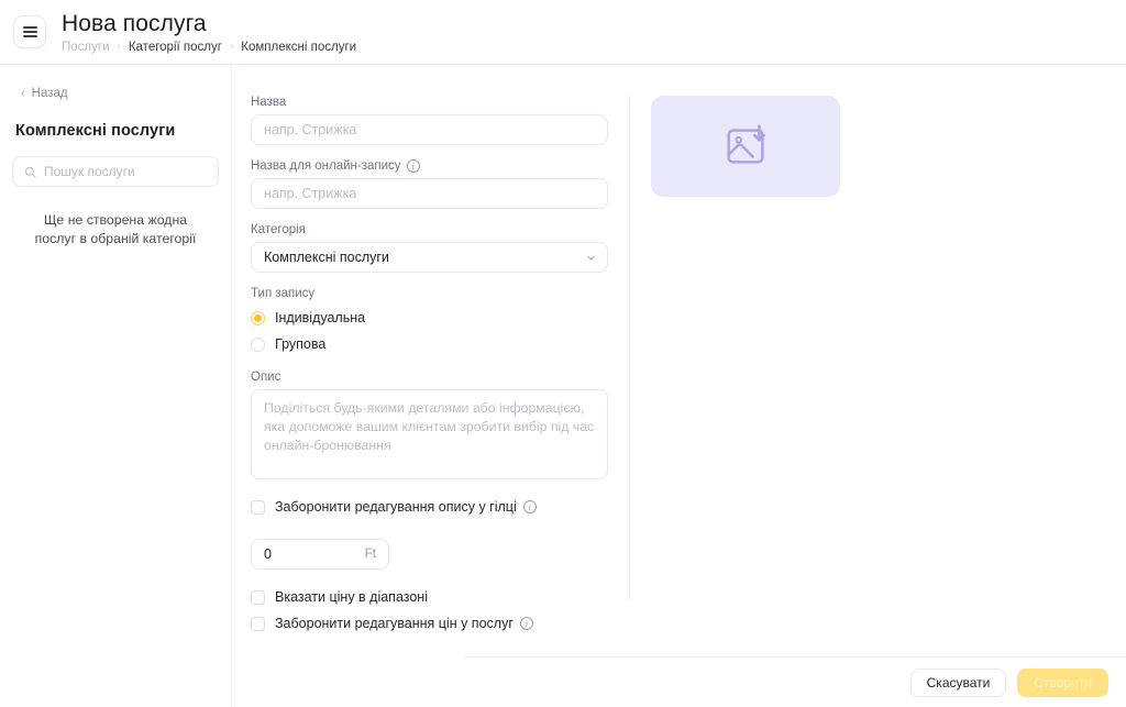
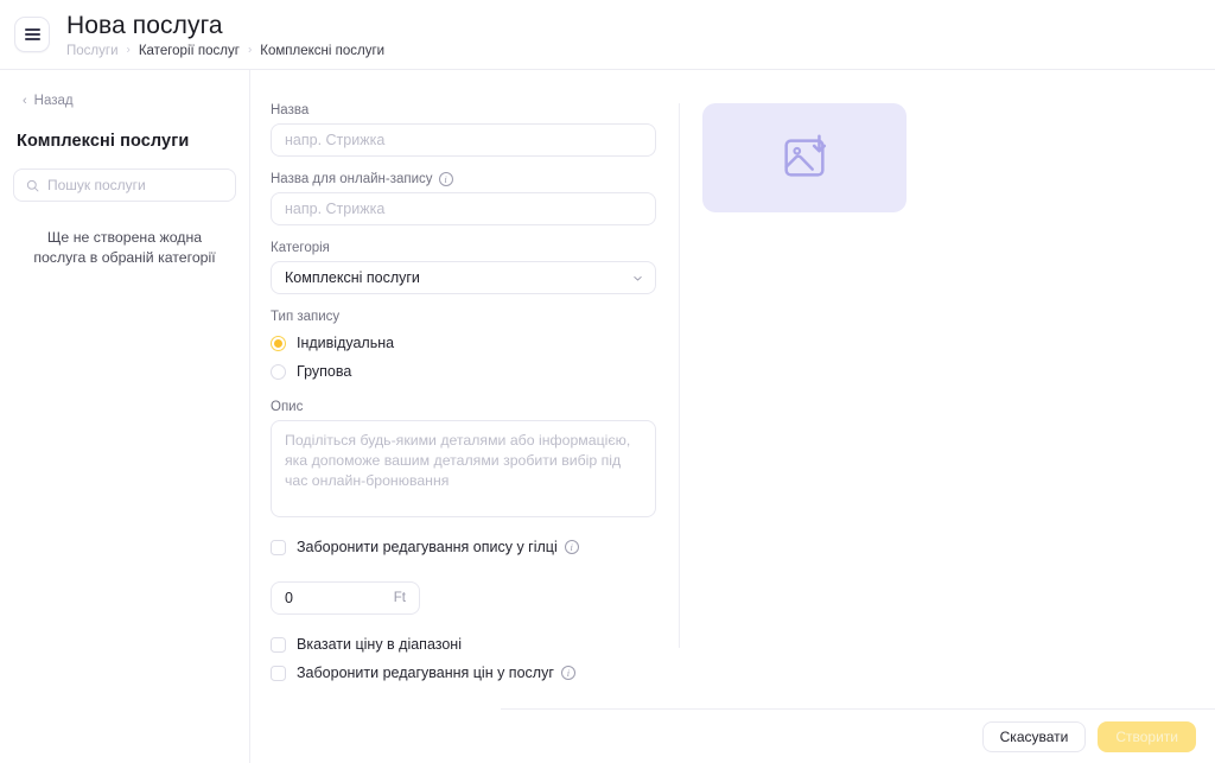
  Нова послуга
  Послуги
  ›
  Категорії послуг
  ›
  Комплексні послуги
  ‹
  Назад
  Комплексні послуги
  Пошук послуги
- Ще не створена жодна послуг в обраній категорії
+ Ще не створена жодна послуга в обраній категорії
  Назва
  напр. Стрижка
  Назва для онлайн-запису
  i
  напр. Стрижка
  Категорія
  Комплексні послуги
  Тип запису
  Індивідуальна
  Групова
  Опис
- Поділіться будь-якими деталями або інформацією, яка допоможе вашим клієнтам зробити вибір під час онлайн-бронювання
+ Поділіться будь-якими деталями або інформацією, яка допоможе вашим деталями зробити вибір під час онлайн-бронювання
  Заборонити редагування опису у гілці
  i
  0
  Ft
  Вказати ціну в діапазоні
  Заборонити редагування цін у послуг
  i
  Скасувати
  Створити
